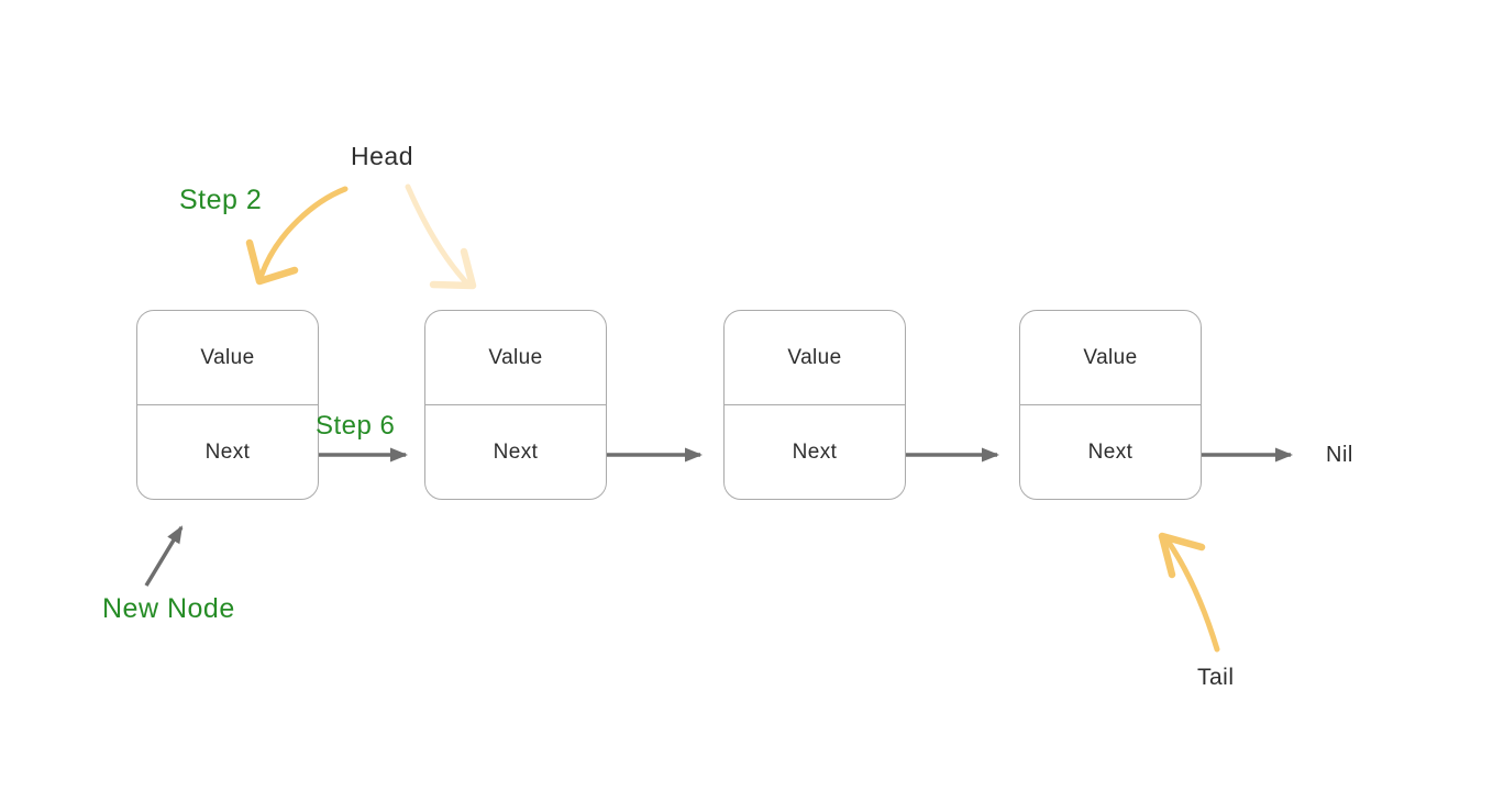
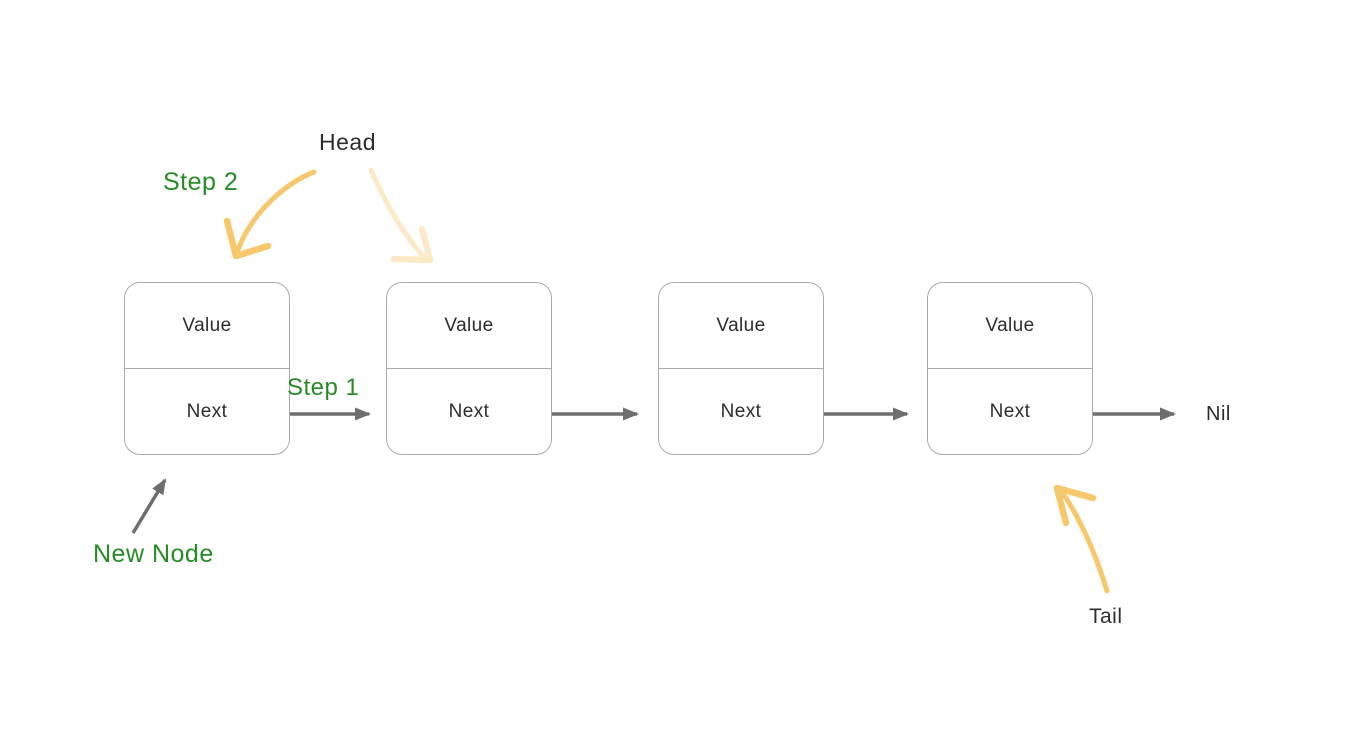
  Value
  Next
  Value
  Next
  Value
  Next
  Value
  Next
  Head
  Step 2
- Step 6
+ Step 1
  New Node
  Tail
  Nil
